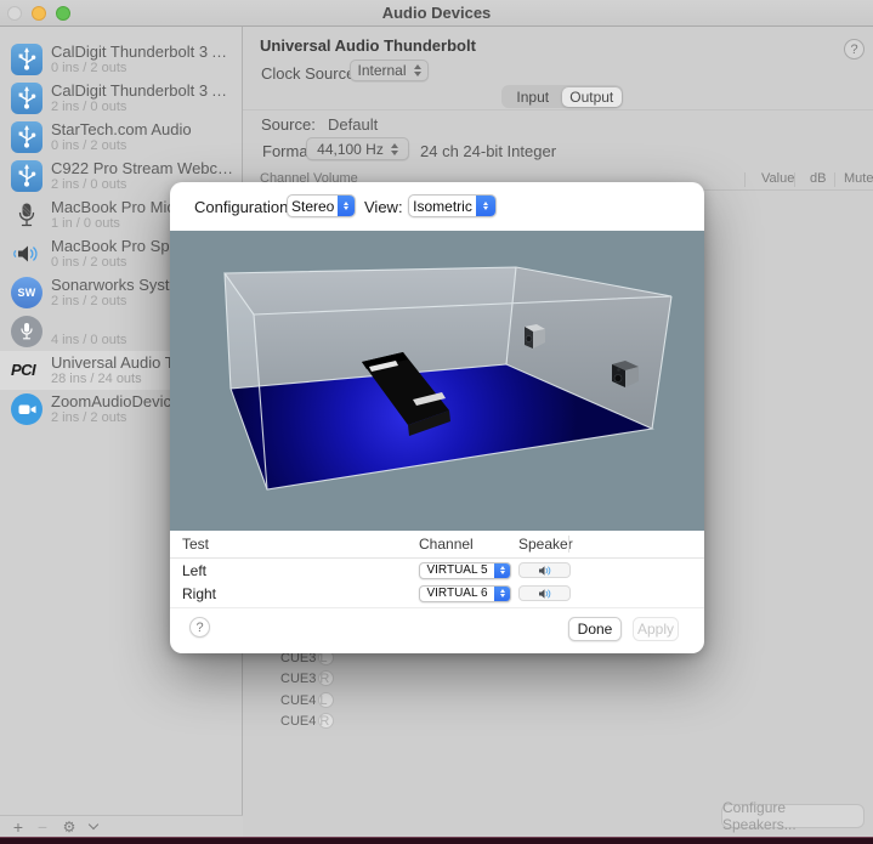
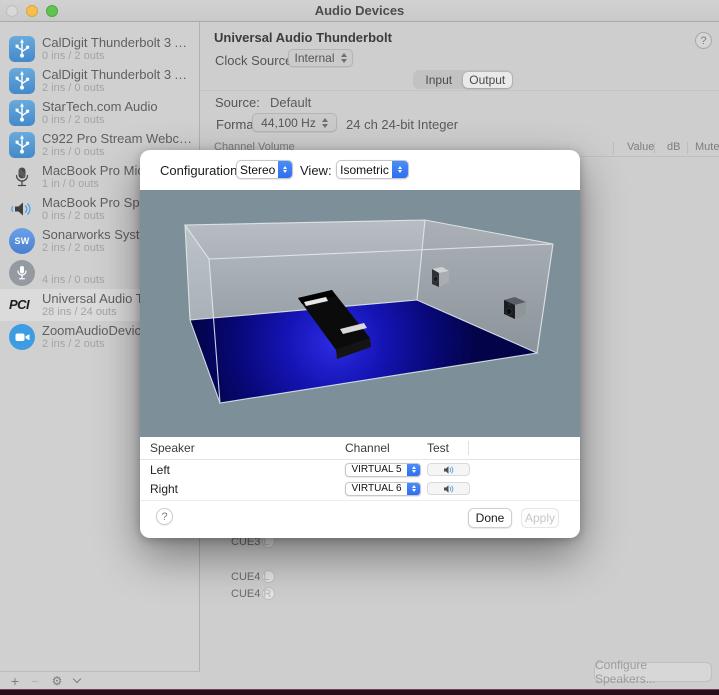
  Audio Devices
  CalDigit Thunderbolt 3 Aud
  0 ins / 2 outs
  CalDigit Thunderbolt 3 Aud
  2 ins / 0 outs
  StarTech.com Audio
  0 ins / 2 outs
  C922 Pro Stream Webcam
  2 ins / 0 outs
  1 in / 0 outs
  0 ins / 2 outs
  SW
  Sonarworks Syst
  2 ins / 2 outs
  4 ins / 0 outs
  PCI
  28 ins / 24 outs
  ZoomAudioDevic
  2 ins / 2 outs
  +
  −
  ⚙
  Universal Audio Thunderbolt
  ?
  Clock Sourc
  Internal
  Input
  Output
  Source:
  Default
  Forma
  44,100 Hz
  24 ch 24-bit Integer
  Channel Volume
  Value
  dB
  Mute
  CUE3 L
- CUE3 R
  CUE4 L
  CUE4 R
  Configure Speakers...
  Configuration
  Stereo
  View:
  Isometric
- Test
+ Speaker
  Channel
- Speaker
+ Test
  Left
  VIRTUAL 5
  Right
  VIRTUAL 6
  ?
  Done
  Apply
